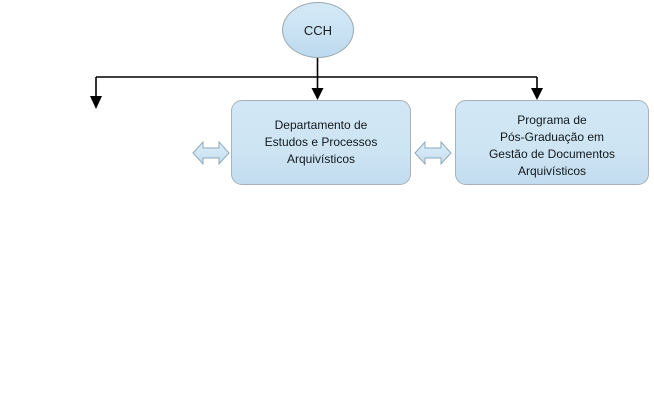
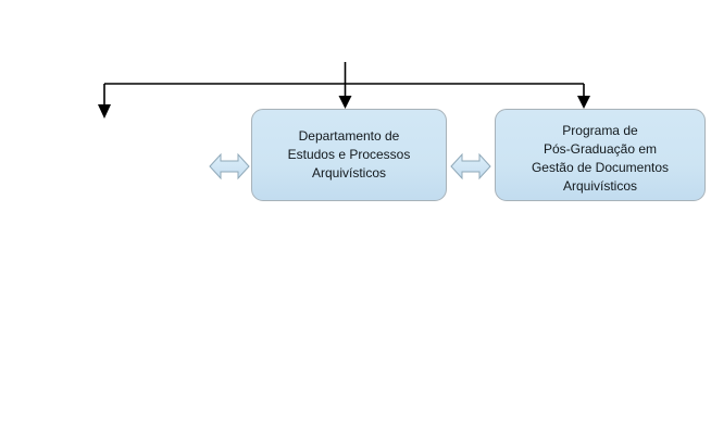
- CCH
  Departamento de
  Estudos e Processos
  Arquivísticos
  Programa de
  Pós-Graduação em
  Gestão de Documentos
  Arquivísticos
